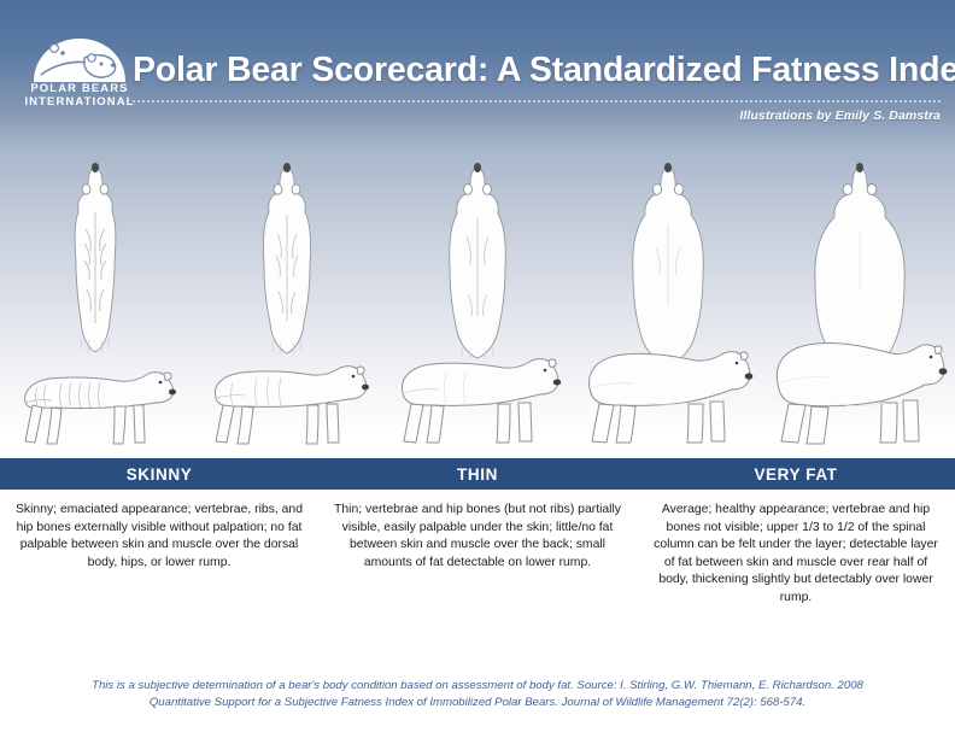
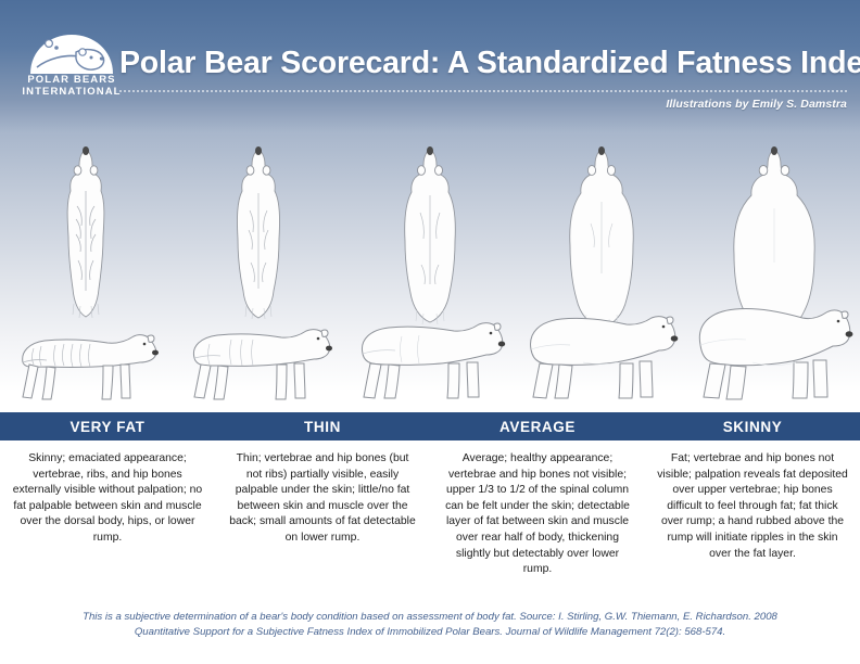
  POLAR BEARS
  INTERNATIONAL
  Polar Bear Scorecard: A Standardized Fatness Inde
  Illustrations by Emily S. Damstra
- SKINNY
+ VERY FAT
  THIN
+ AVERAGE
- VERY FAT
+ SKINNY
  Skinny; emaciated appearance; vertebrae, ribs, and hip bones externally visible without palpation; no fat palpable between skin and muscle over the dorsal body, hips, or lower rump.
  Thin; vertebrae and hip bones (but not ribs) partially visible, easily palpable under the skin; little/no fat between skin and muscle over the back; small amounts of fat detectable on lower rump.
- Average; healthy appearance; vertebrae and hip bones not visible; upper 1/3 to 1/2 of the spinal column can be felt under the layer; detectable layer of fat between skin and muscle over rear half of body, thickening slightly but detectably over lower rump.
+ Average; healthy appearance; vertebrae and hip bones not visible; upper 1/3 to 1/2 of the spinal column can be felt under the skin; detectable layer of fat between skin and muscle over rear half of body, thickening slightly but detectably over lower rump.
+ Fat; vertebrae and hip bones not visible; palpation reveals fat deposited over upper vertebrae; hip bones difficult to feel through fat; fat thick over rump; a hand rubbed above the rump will initiate ripples in the skin over the fat layer.
  This is a subjective determination of a bear's body condition based on assessment of body fat. Source: I. Stirling, G.W. Thiemann, E. Richardson. 2008
  Quantitative Support for a Subjective Fatness Index of Immobilized Polar Bears. Journal of Wildlife Management 72(2): 568-574.
